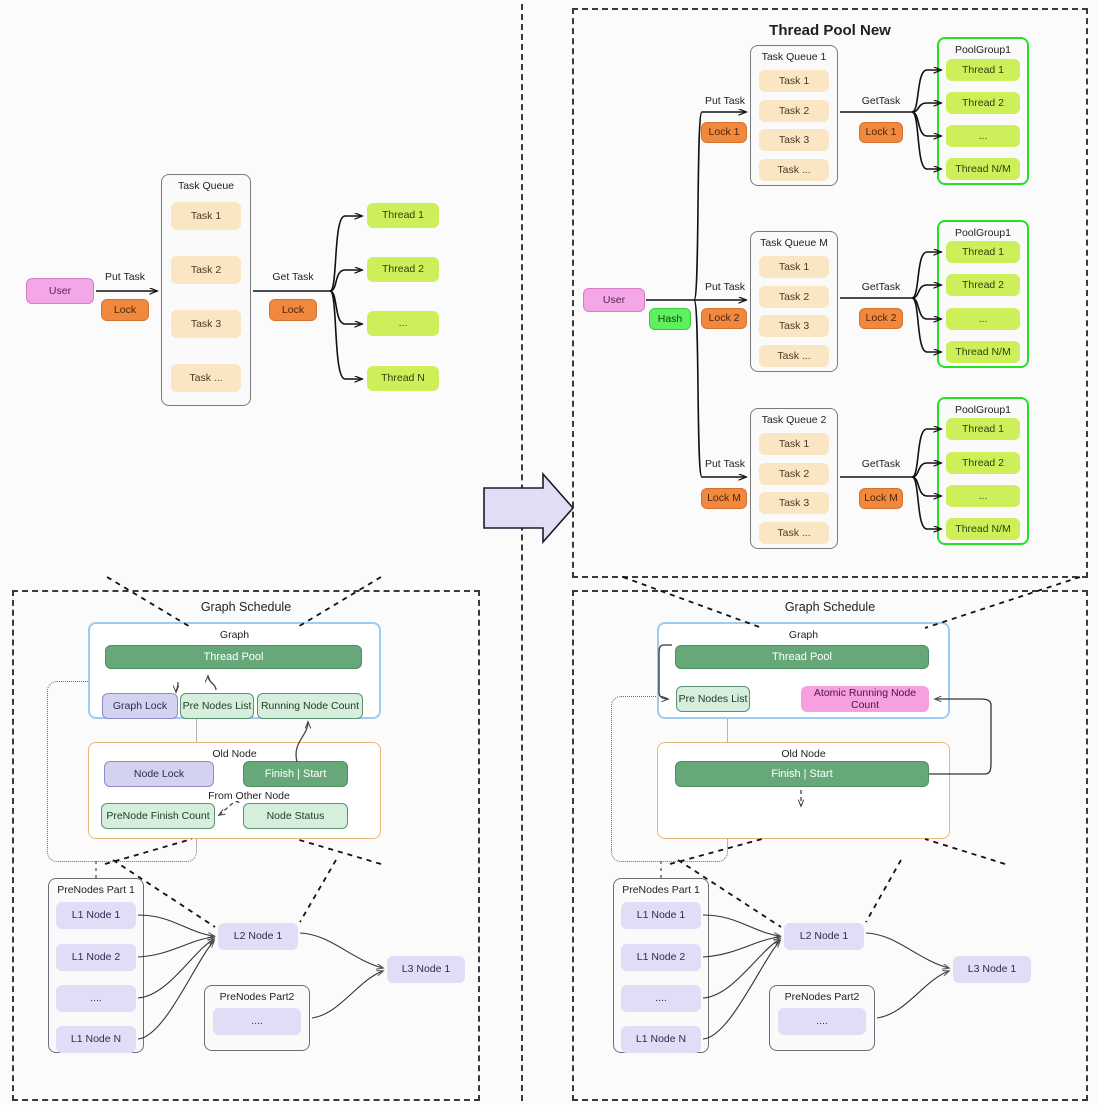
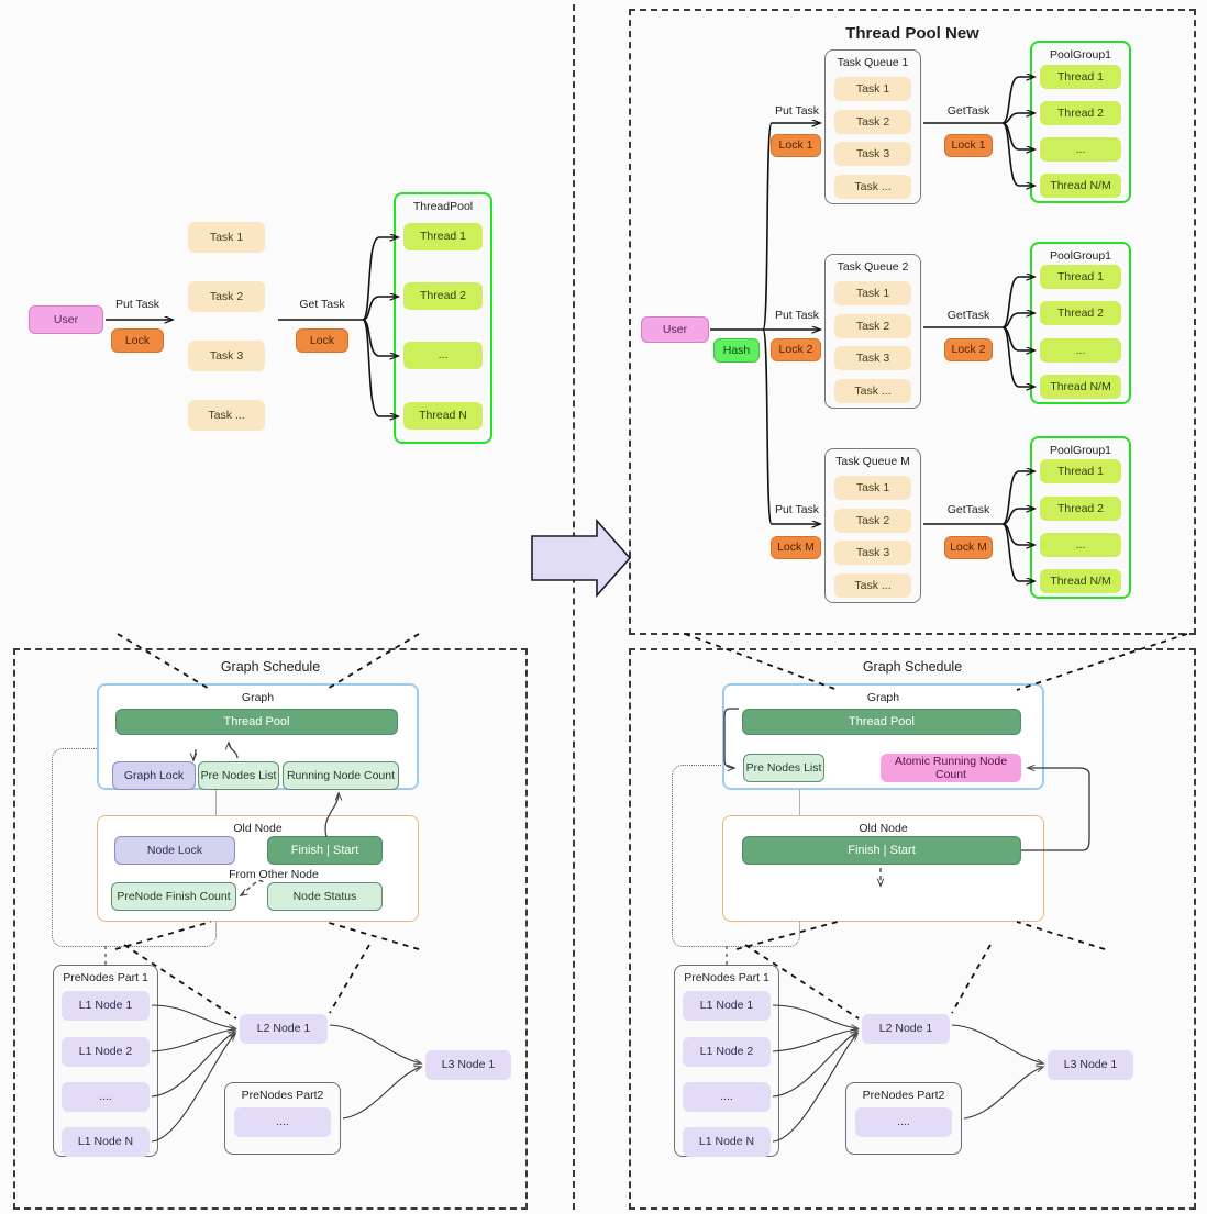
  User
  Put Task
  Lock
- Task Queue
  Task 1
  Task 2
  Task 3
  Task ...
  Get Task
  Lock
+ ThreadPool
  Thread 1
  Thread 2
  ...
  Thread N
  Thread Pool New
  User
  Hash
  Put Task
  Lock 1
  Task Queue 1
  Task 1
  Task 2
  Task 3
  Task ...
  GetTask
  Lock 1
  PoolGroup1
  Thread 1
  Thread 2
  ...
  Thread N/M
  Put Task
  Lock 2
- Task Queue M
+ Task Queue 2
  Task 1
  Task 2
  Task 3
  Task ...
  GetTask
  Lock 2
  PoolGroup1
  Thread 1
  Thread 2
  ...
  Thread N/M
  Put Task
  Lock M
- Task Queue 2
+ Task Queue M
  Task 1
  Task 2
  Task 3
  Task ...
  GetTask
  Lock M
  PoolGroup1
  Thread 1
  Thread 2
  ...
  Thread N/M
  Graph Schedule
  Graph
  Thread Pool
  Graph Lock
  Pre Nodes List
  Running Node Count
  Old Node
  Node Lock
  Finish | Start
  From Other Node
  PreNode Finish Count
  Node Status
  PreNodes Part 1
  L1 Node 1
  L1 Node 2
  ....
  L1 Node N
  PreNodes Part2
  ....
  L2 Node 1
  L3 Node 1
  Graph Schedule
  Graph
  Thread Pool
  Pre Nodes List
  Atomic Running Node Count
  Old Node
  Finish | Start
  PreNodes Part 1
  L1 Node 1
  L1 Node 2
  ....
  L1 Node N
  PreNodes Part2
  ....
  L2 Node 1
  L3 Node 1
